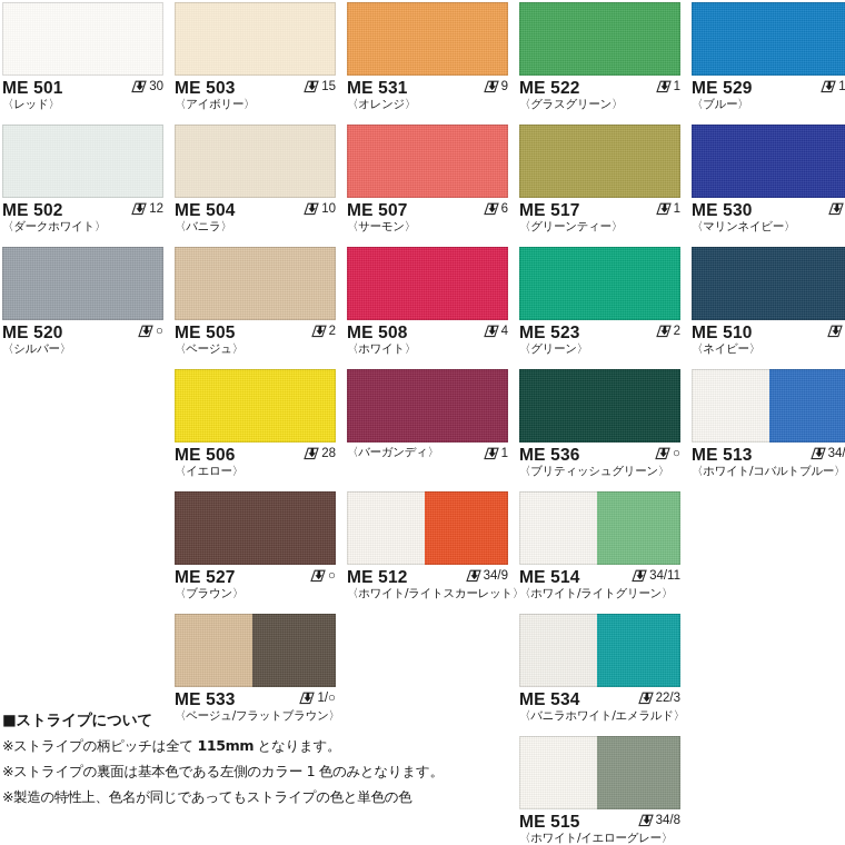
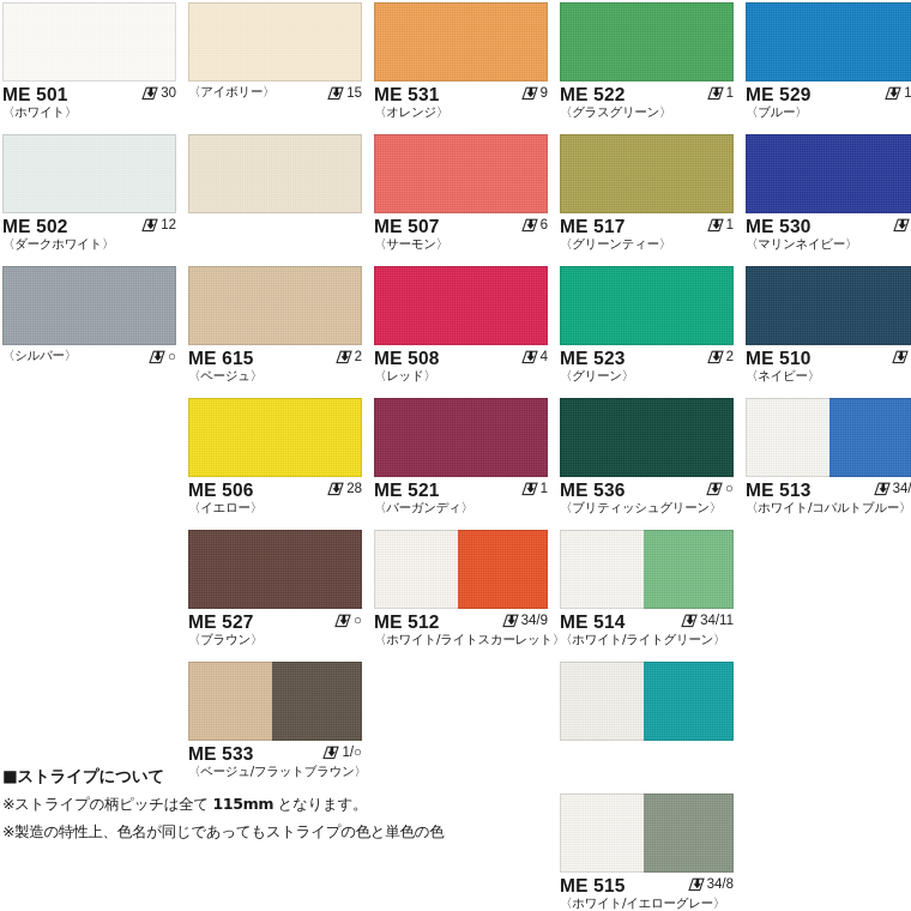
  ME 501
- 〈レッド〉
+ 〈ホワイト〉
  30
- ME 503
  〈アイボリー〉
  15
  ME 531
  〈オレンジ〉
  9
  ME 522
  〈グラスグリーン〉
  1
  ME 529
  〈ブルー〉
  ME 502
  〈ダークホワイト〉
  12
- ME 504
- 〈バニラ〉
- 10
  ME 507
  〈サーモン〉
  6
  ME 517
  〈グリーンティー〉
  1
  ME 530
  〈マリンネイビー〉
- ME 520
  〈シルバー〉
  ○
- ME 505
+ ME 615
  〈ベージュ〉
  2
  ME 508
- 〈ホワイト〉
+ 〈レッド〉
  4
  ME 523
  〈グリーン〉
  2
  ME 510
  〈ネイビー〉
  ME 506
  〈イエロー〉
  28
+ ME 521
  〈バーガンディ〉
  1
  ME 536
  〈ブリティッシュグリーン〉
  ○
  ME 513
  〈ホワイト/コバルトブルー〉
  34/
  ME 527
  〈ブラウン〉
  ○
  ME 512
  〈ホワイト/ライトスカーレット
  34/9
  ME 514
  〈ホワイト/ライトグリーン〉
  34/11
  ME 533
  〈ベージュ/フラットブラウン〉
  1/○
- ME 534
- 〈バニラホワイト/エメラルド〉
- 22/3
  ME 515
  〈ホワイト/イエローグレー〉
  34/8
  ■ストライプについて
  ※ストライプの柄ピッチは全て 115mm となります。
- ※ストライプの裏面は基本色である左側のカラー 1 色のみとなります。
  ※製造の特性上、色名が同じであってもストライプの色と単色の色
